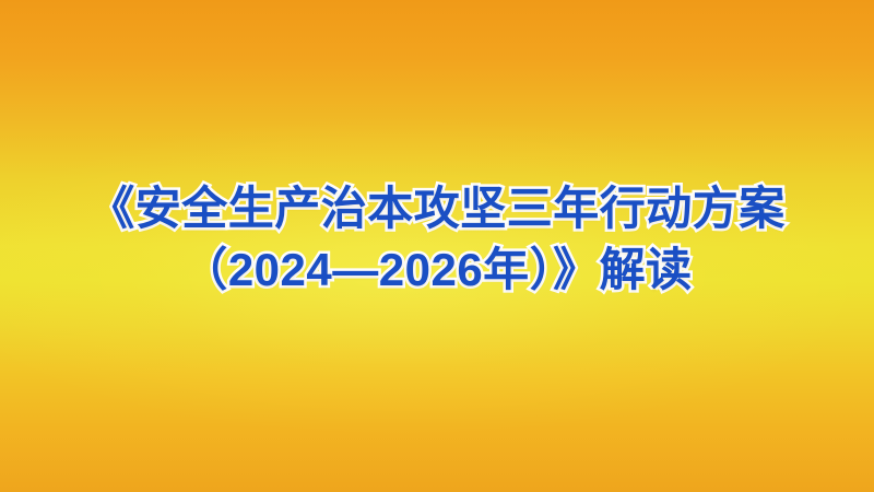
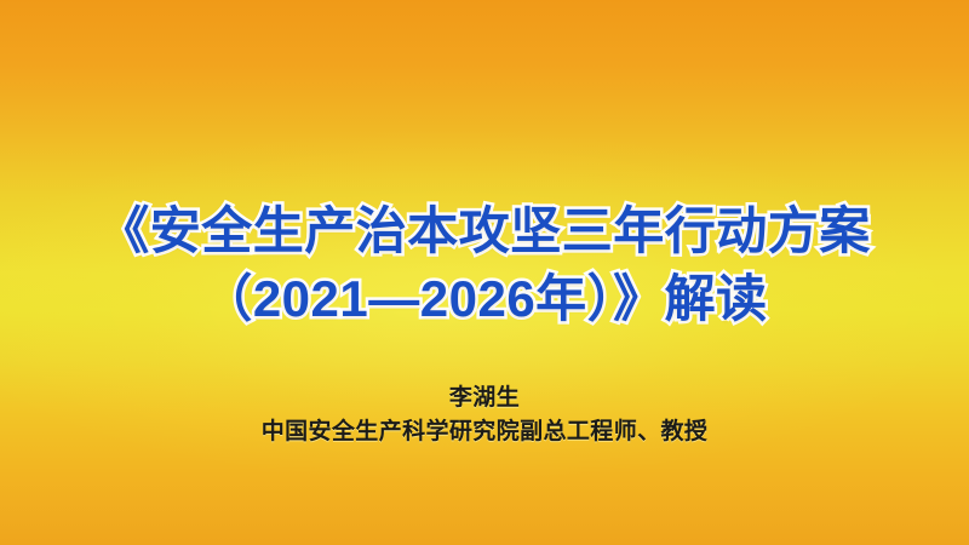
  《安全生产治本攻坚三年行动方案
- （2024—2026年）》解读
+ （2021—2026年）》解读
+ 李湖生
+ 中国安全生产科学研究院副总工程师、教授
